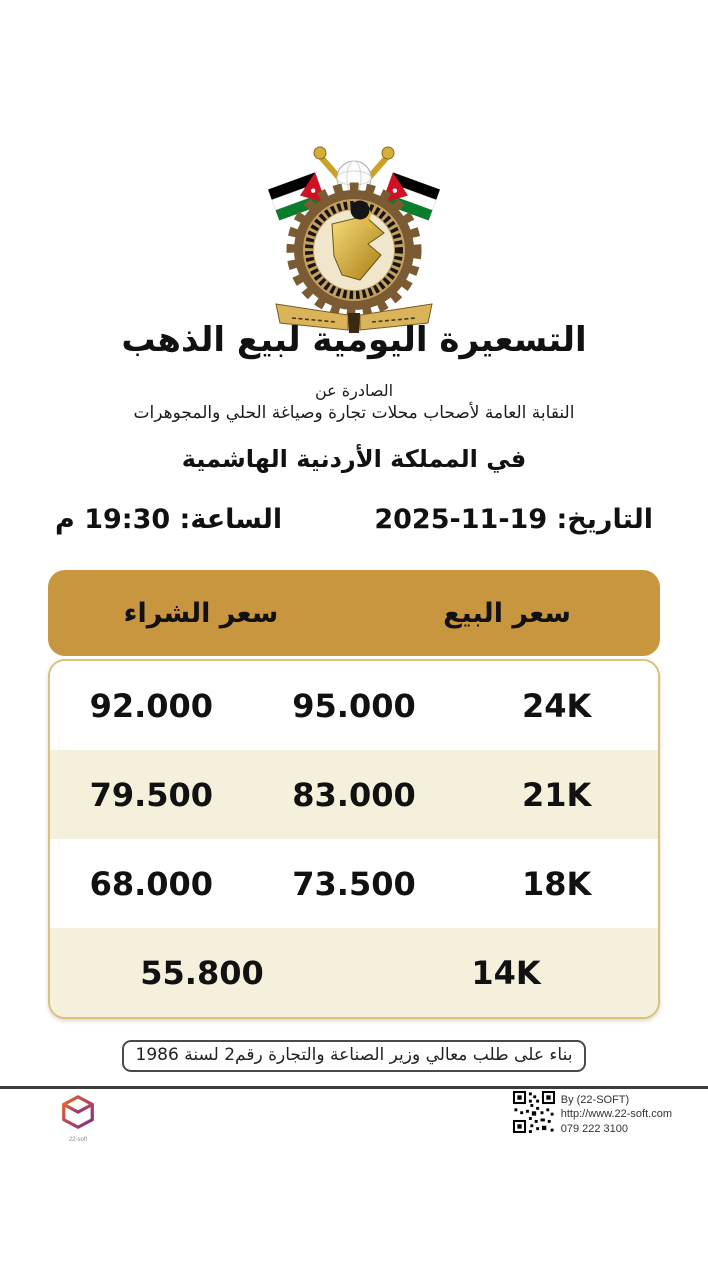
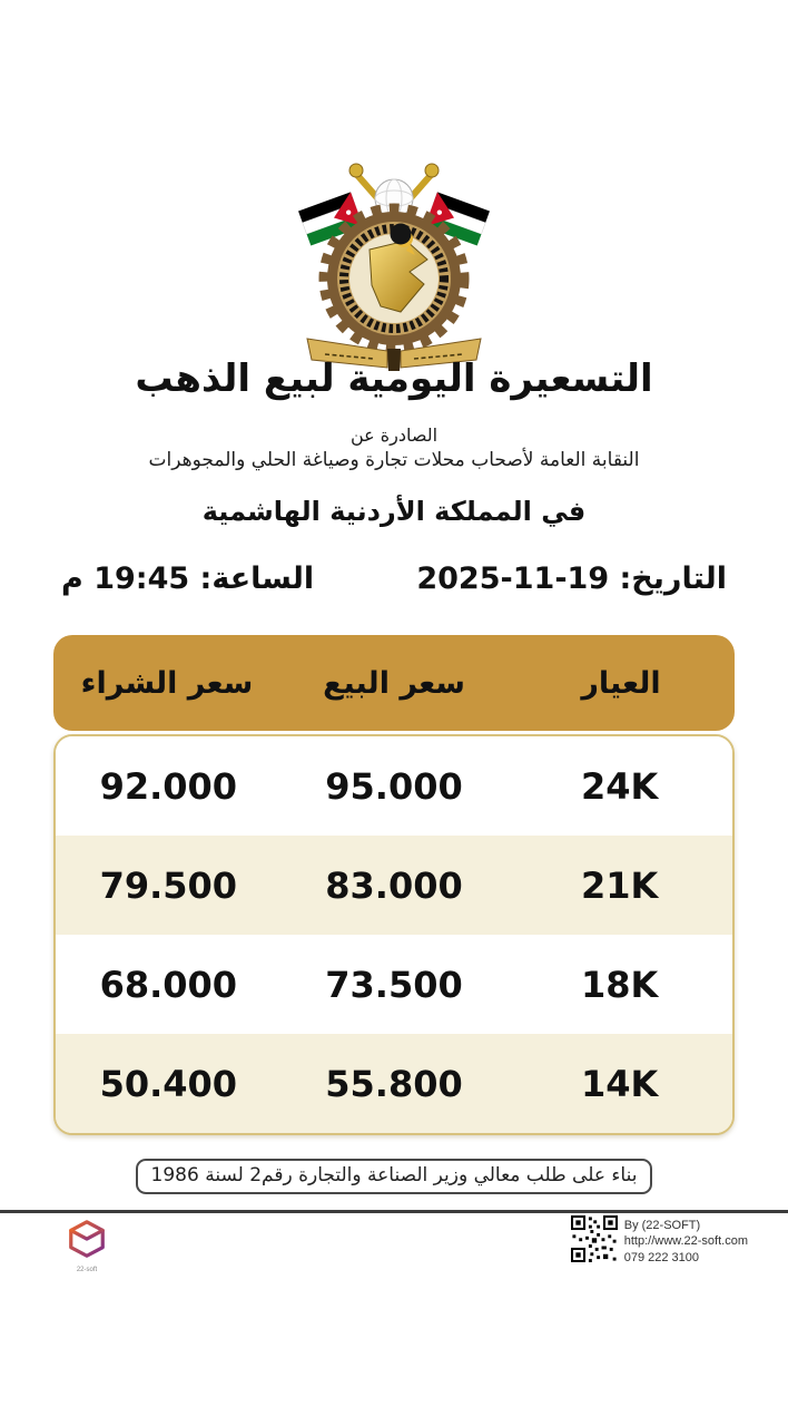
  التسعيرة اليومية لبيع الذهب
  الصادرة عن
  النقابة العامة لأصحاب محلات تجارة وصياغة الحلي والمجوهرات
  في المملكة الأردنية الهاشمية
  التاريخ: 19-11-2025
- الساعة: 19:30 م
+ الساعة: 19:45 م
+ العيار
  سعر البيع
  سعر الشراء
  24K
  95.000
  92.000
  21K
  83.000
  79.500
  18K
  73.500
  68.000
  14K
  55.800
+ 50.400
  بناء على طلب معالي وزير الصناعة والتجارة رقم2 لسنة 1986
  By (22-SOFT)
  http://www.22-soft.com
  079 222 3100
